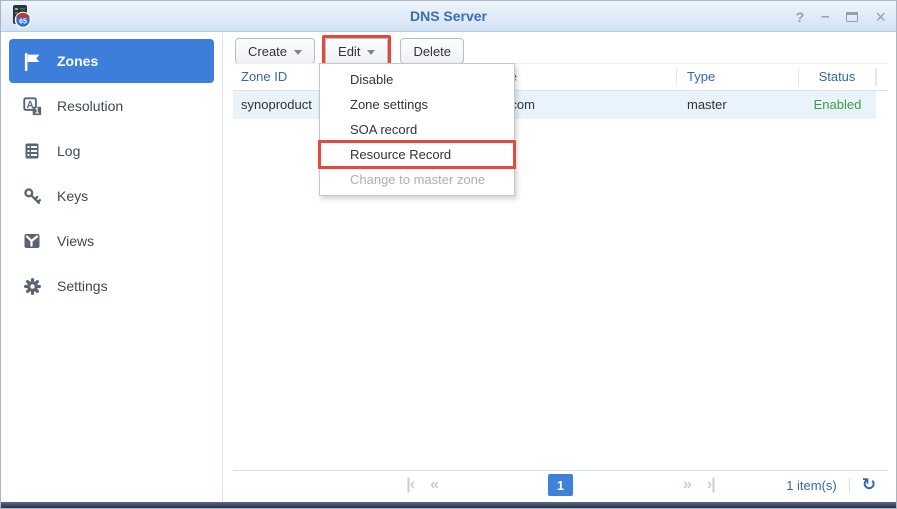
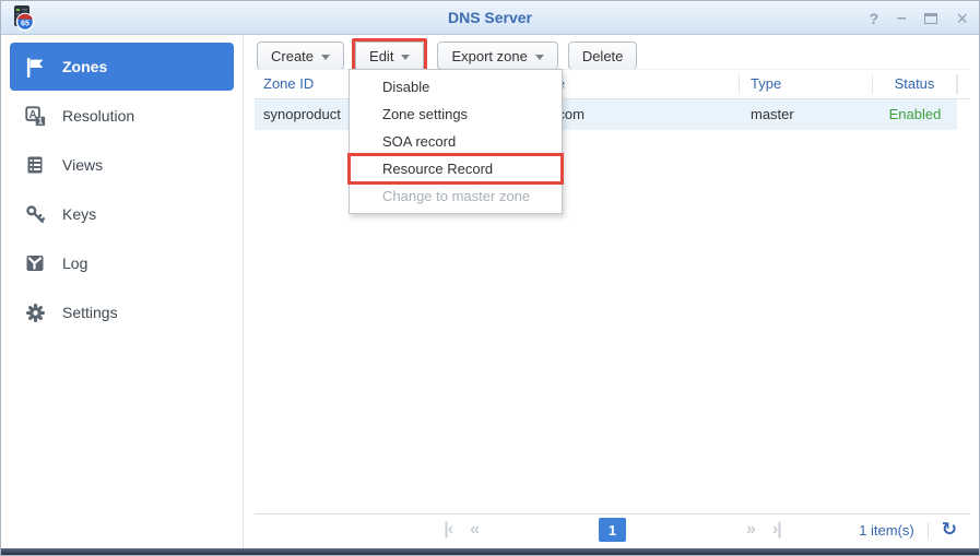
  DNS Server
  ?
  –
  ×
  Zones
  A
  1
  Resolution
- Log
+ Views
  Keys
- Views
+ Log
  Settings
  Create
  Edit
+ Export zone
  Delete
  Zone ID
  Type
  Status
  synoproduct
  master
  Enabled
  |‹
  «
  1
  »
  ›|
  1 item(s)
  ↻
  Disable
  Zone settings
  SOA record
  Resource Record
  Change to master zone
